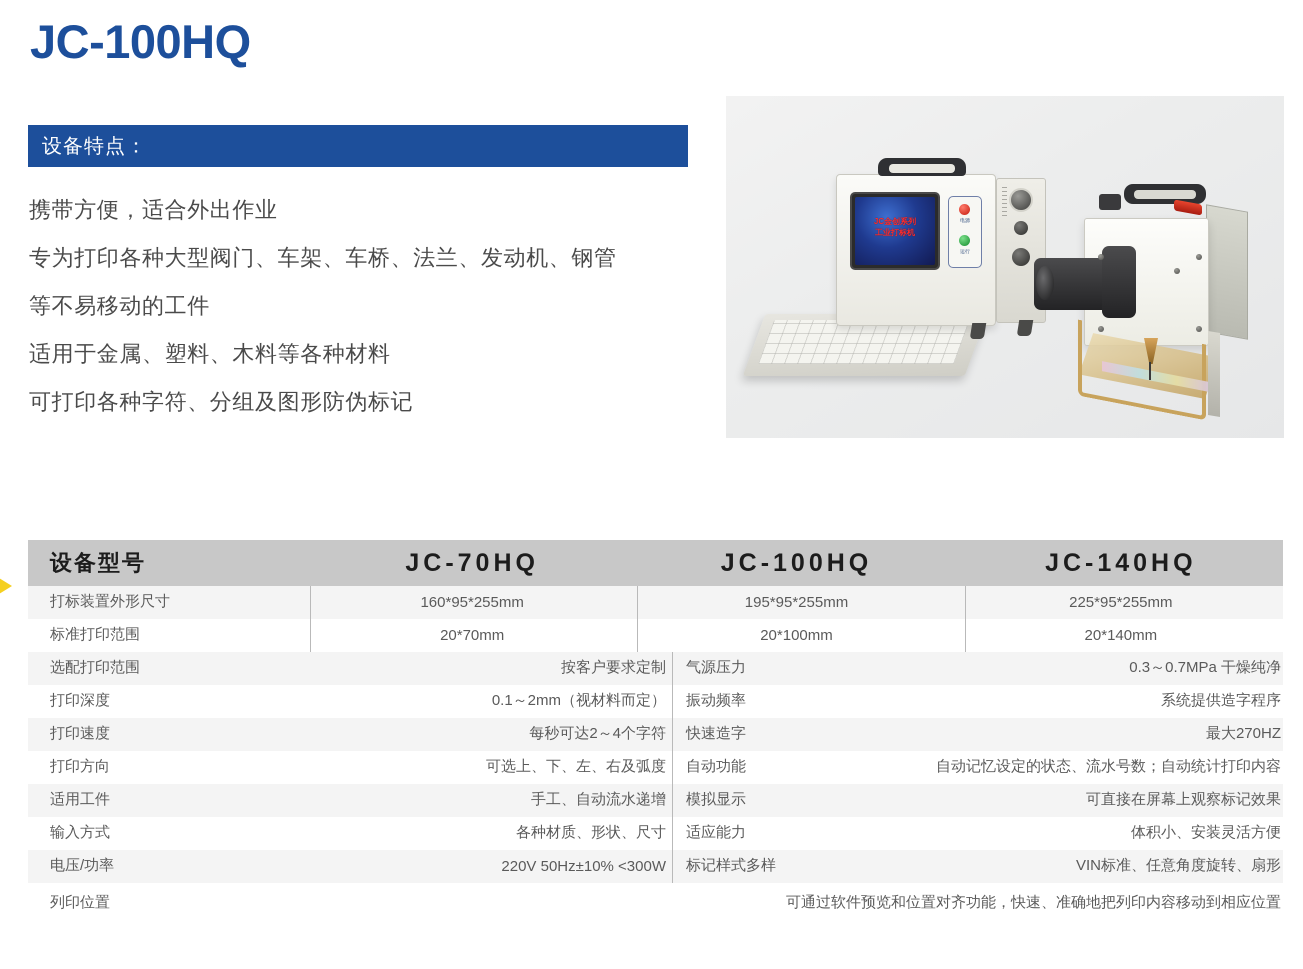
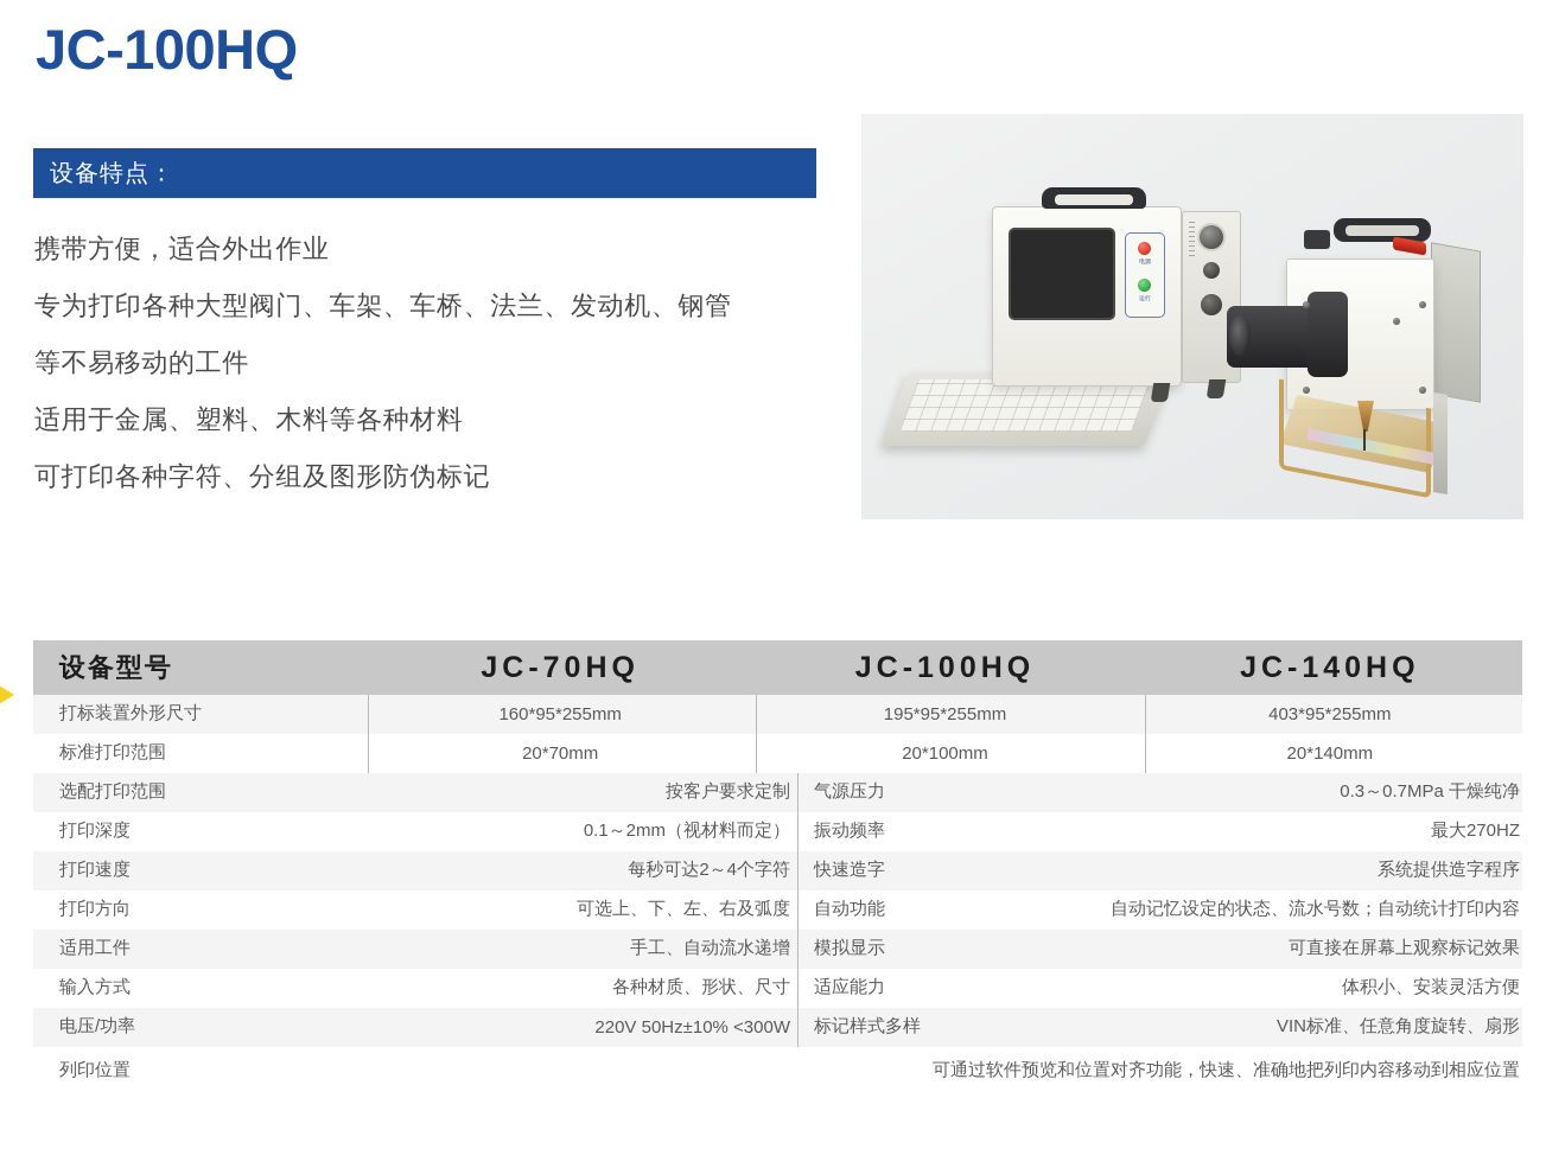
  JC-100HQ
  设备特点：
  携带方便，适合外出作业
  专为打印各种大型阀门、车架、车桥、法兰、发动机、钢管
  等不易移动的工件
  适用于金属、塑料、木料等各种材料
  可打印各种字符、分组及图形防伪标记
- JC金创系列
- 工业打标机
  设备型号
  JC-70HQ
  JC-100HQ
  JC-140HQ
  打标装置外形尺寸
  160*95*255mm
  195*95*255mm
- 225*95*255mm
+ 403*95*255mm
  标准打印范围
  20*70mm
  20*100mm
  20*140mm
  选配打印范围
  按客户要求定制
  气源压力
  0.3～0.7MPa 干燥纯净
  打印深度
  0.1～2mm（视材料而定）
  振动频率
- 系统提供造字程序
+ 最大270HZ
  打印速度
  每秒可达2～4个字符
  快速造字
- 最大270HZ
+ 系统提供造字程序
  打印方向
  可选上、下、左、右及弧度
  自动功能
  自动记忆设定的状态、流水号数；自动统计打印内容
  适用工件
  手工、自动流水递增
  模拟显示
  可直接在屏幕上观察标记效果
  输入方式
  各种材质、形状、尺寸
  适应能力
  体积小、安装灵活方便
  电压/功率
  220V 50Hz±10% <300W
  标记样式多样
  VIN标准、任意角度旋转、扇形
  列印位置
  可通过软件预览和位置对齐功能，快速、准确地把列印内容移动到相应位置
